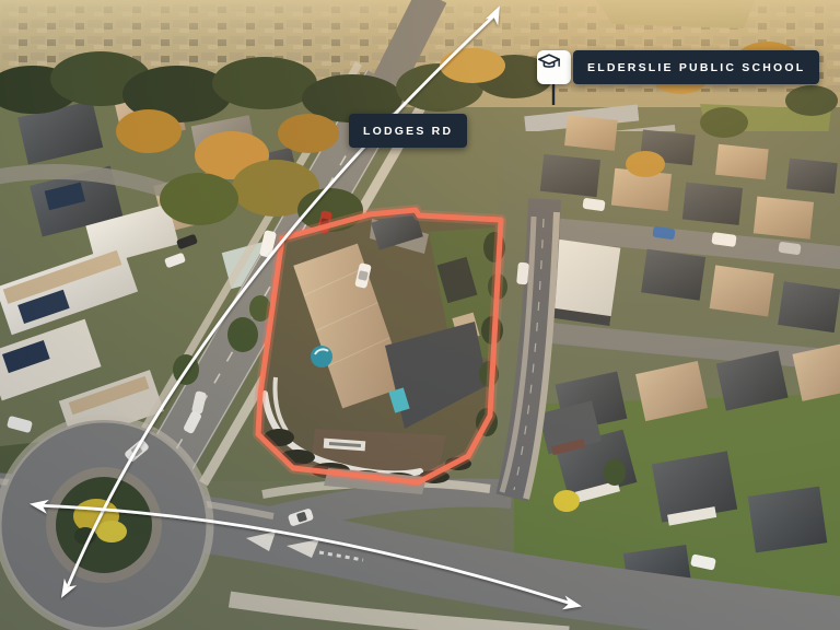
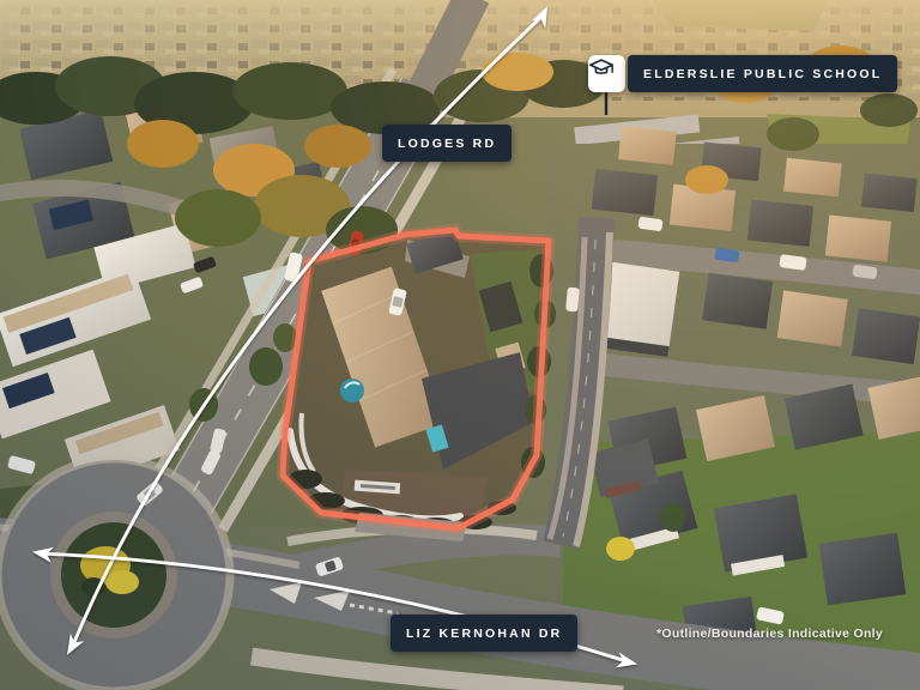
  ELDERSLIE PUBLIC SCHOOL
  LODGES RD
+ LIZ KERNOHAN DR
+ *Outline/Boundaries Indicative Only
